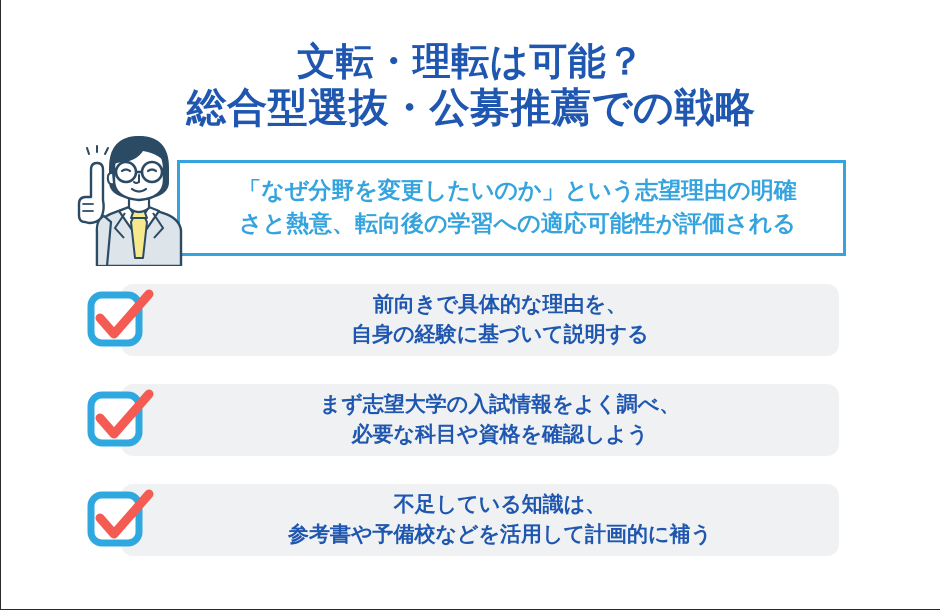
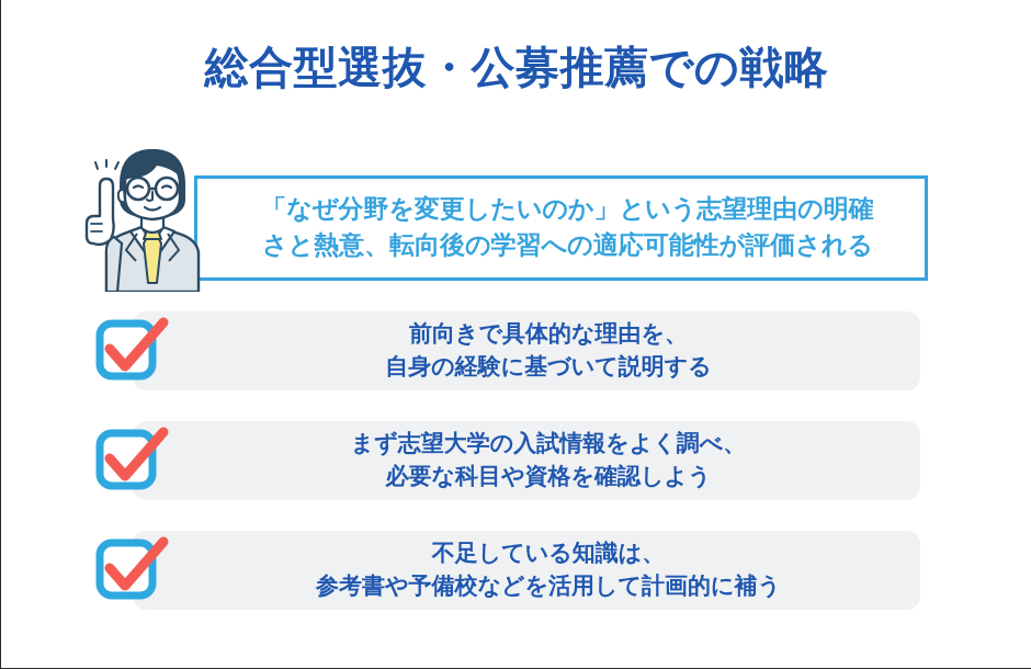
- 文転・理転は可能？
  総合型選抜・公募推薦での戦略
  「なぜ分野を変更したいのか」という志望理由の明確
  さと熱意、転向後の学習への適応可能性が評価される
  前向きで具体的な理由を、
  自身の経験に基づいて説明する
  まず志望大学の入試情報をよく調べ、
  必要な科目や資格を確認しよう
  不足している知識は、
  参考書や予備校などを活用して計画的に補う
